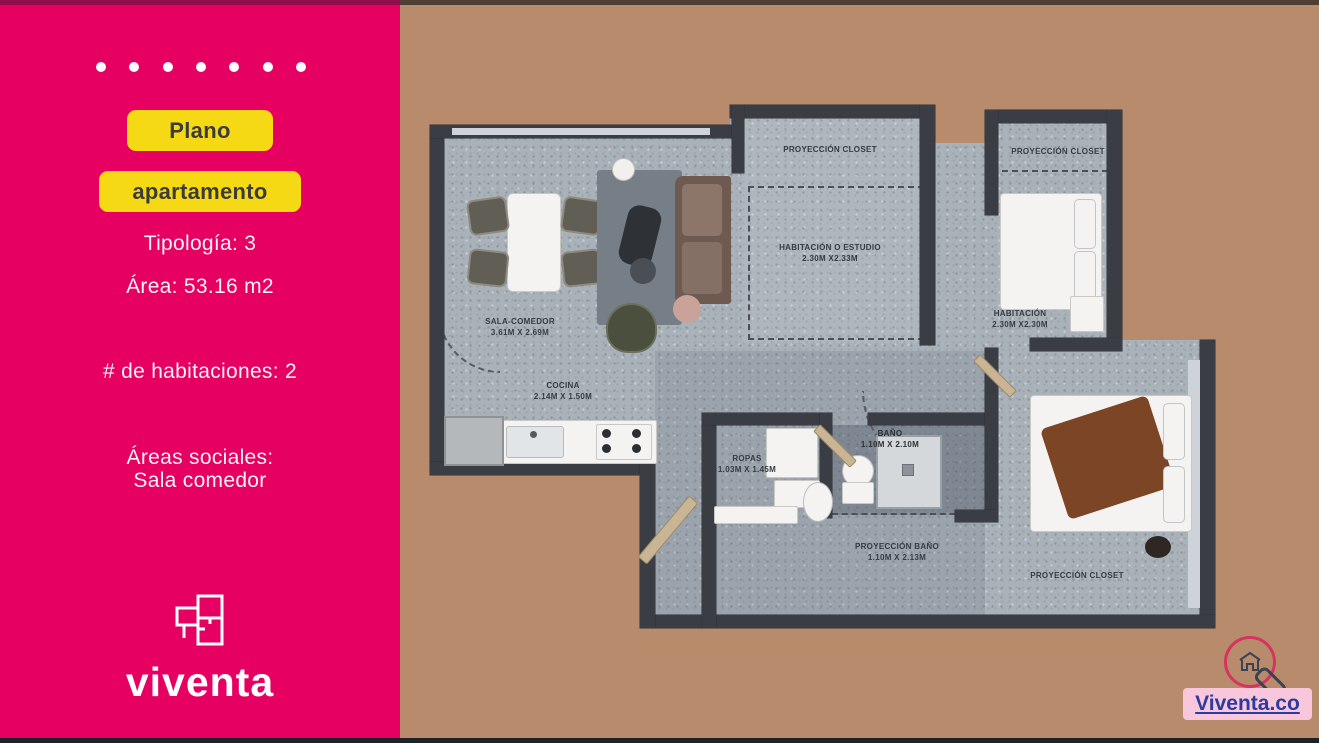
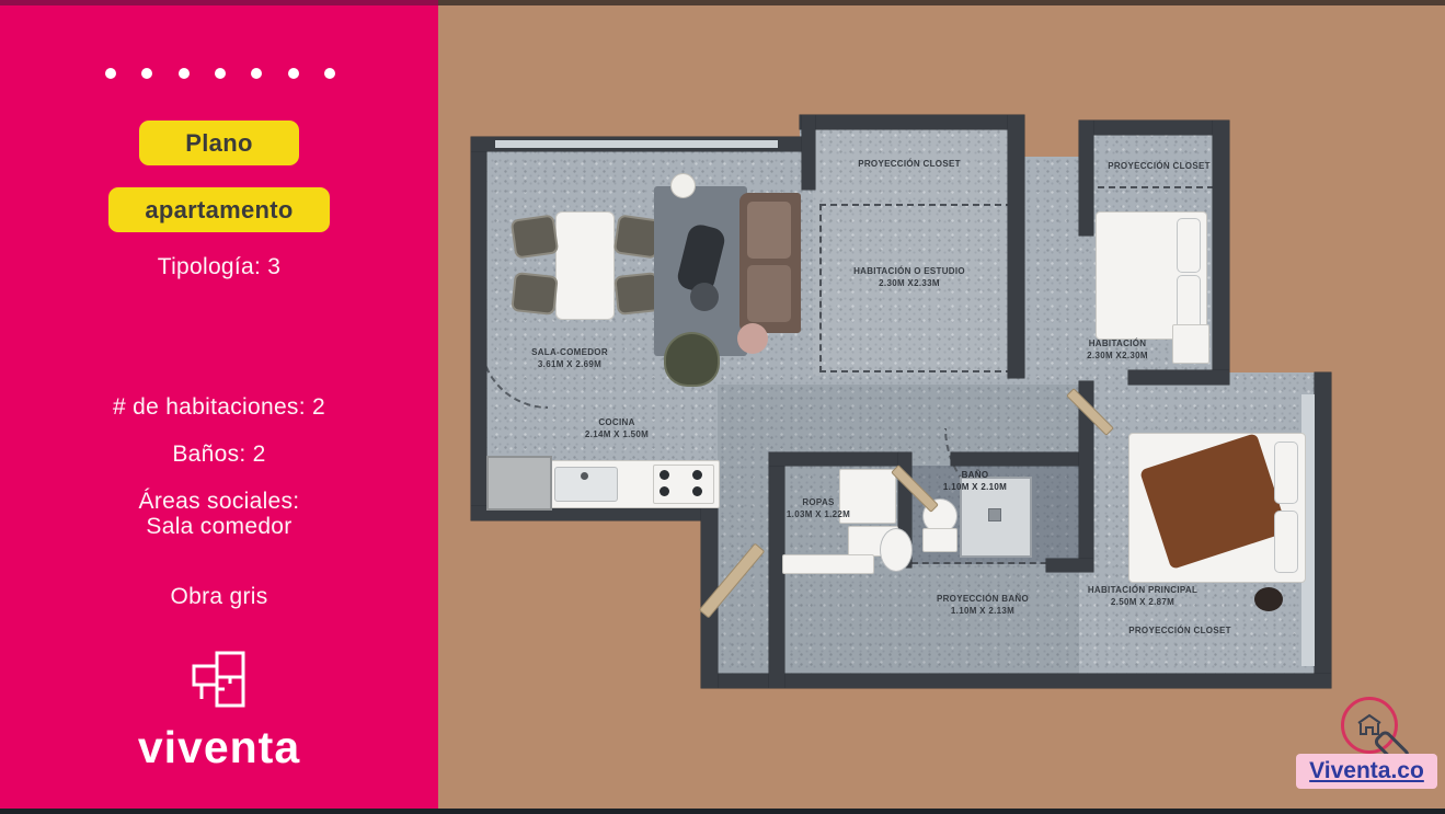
  Plano
  apartamento
  Tipología: 3
- Área: 53.16 m2
  # de habitaciones: 2
+ Baños: 2
  Áreas sociales:
  Sala comedor
+ Obra gris
  viventa
  PROYECCIÓN CLOSET
  HABITACIÓN O ESTUDIO
  2.30M X2.33M
  PROYECCIÓN CLOSET
  HABITACIÓN
  2.30M X2.30M
  SALA-COMEDOR
  3.61M X 2.69M
  COCINA
  2.14M X 1.50M
  ROPAS
- 1.03M X 1.45M
+ 1.03M X 1.22M
  BAÑO
  1.10M X 2.10M
  PROYECCIÓN BAÑO
  1.10M X 2.13M
+ HABITACIÓN PRINCIPAL
+ 2.50M X 2.87M
  PROYECCIÓN CLOSET
  Viventa.co
